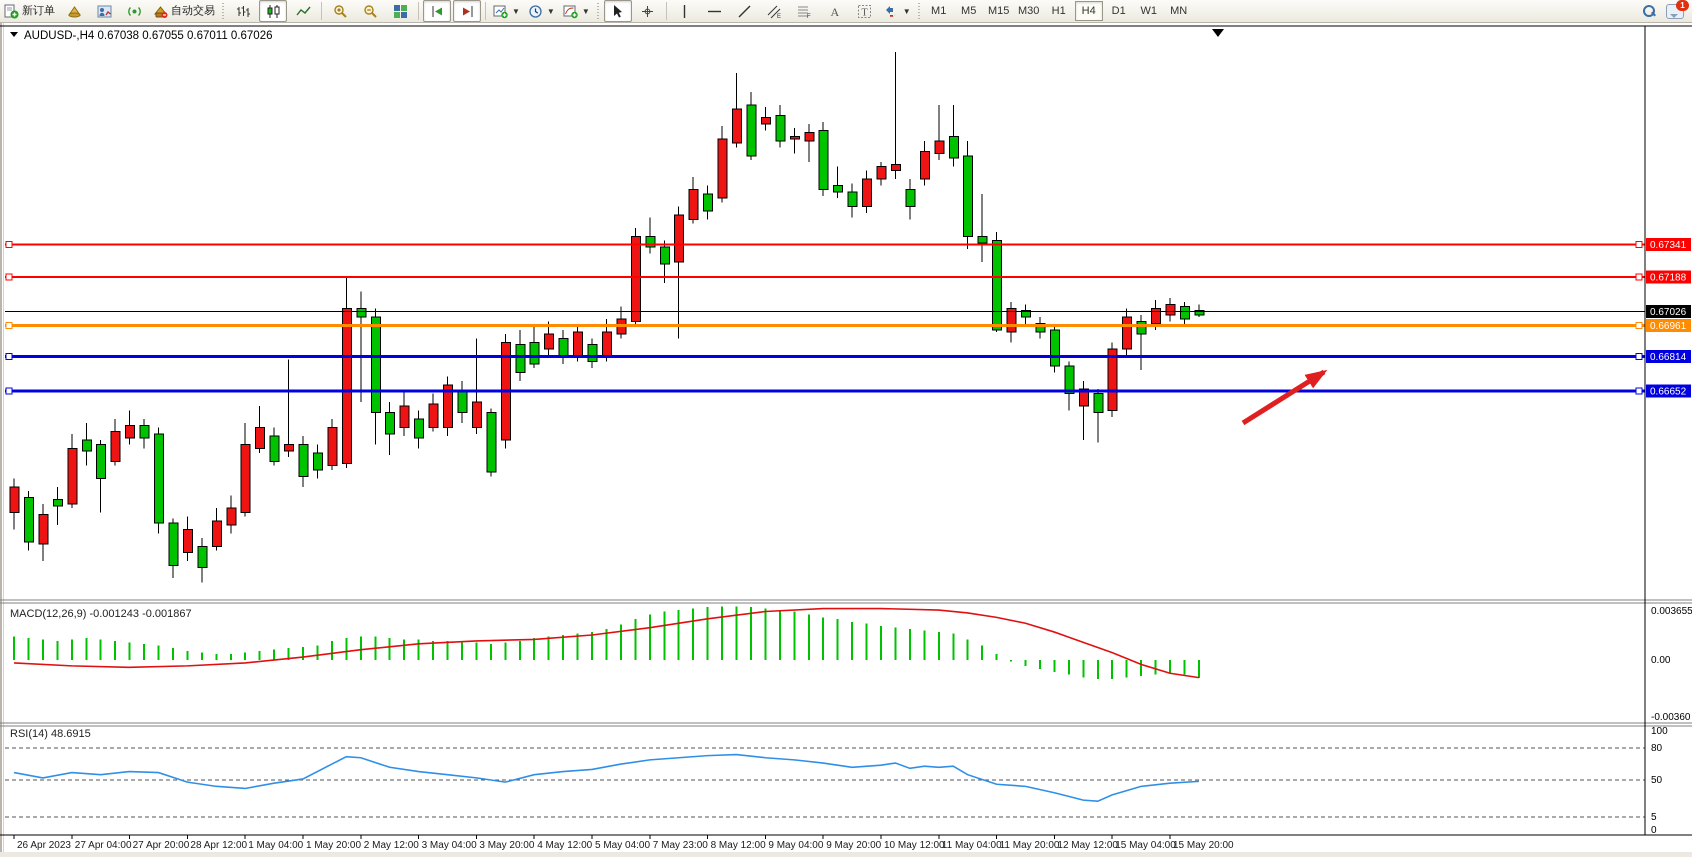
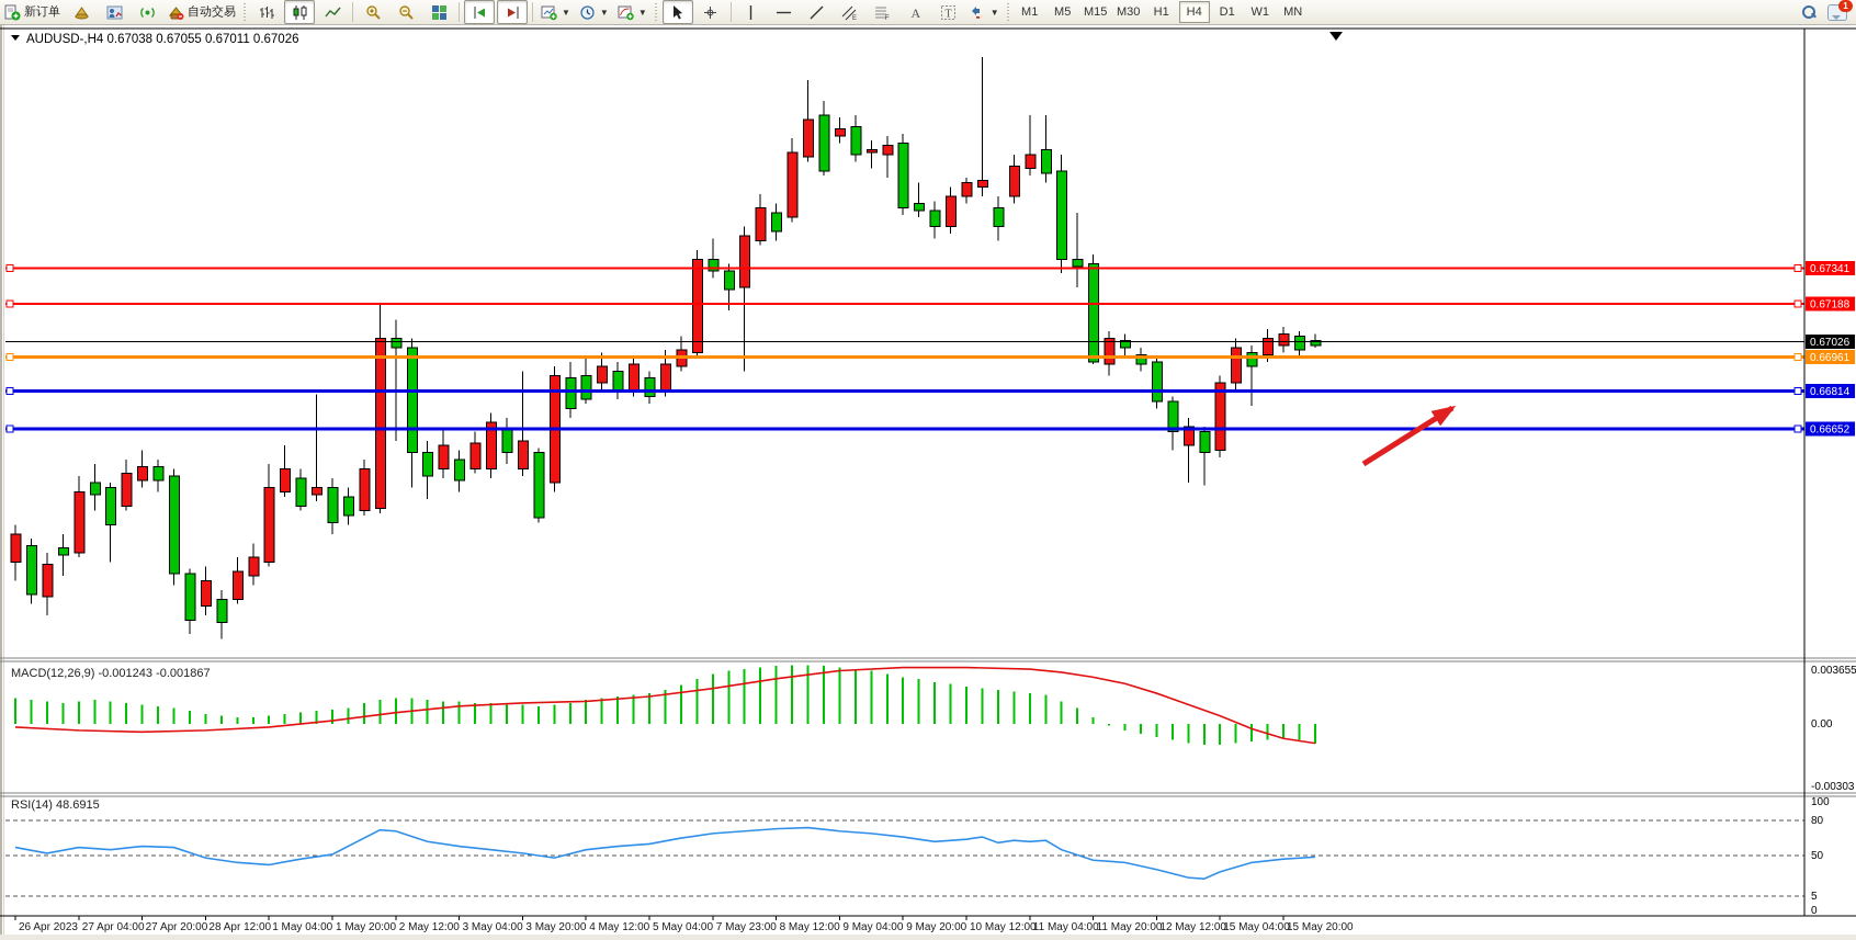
  新订单
  自动交易
  ▼
  ▼
  ▼
  A
  T
  ▼
  M1
  M5
  M15
  M30
  H1
  H4
  D1
  W1
  MN
  1
  0.003655
  0.00
- -0.00360
+ -0.00303
  100
  80
  50
  5
  0
  0.67341
  0.67188
  0.66961
  0.66814
  0.66652
  0.67026
  MACD(12,26,9) -0.001243 -0.001867
  RSI(14) 48.6915
  AUDUSD-,H4 0.67038 0.67055 0.67011 0.67026
  26 Apr 2023
  27 Apr 04:00
  27 Apr 20:00
  28 Apr 12:00
  1 May 04:00
  1 May 20:00
  2 May 12:00
  3 May 04:00
  3 May 20:00
  4 May 12:00
  5 May 04:00
  7 May 23:00
  8 May 12:00
  9 May 04:00
  9 May 20:00
  10 May 12:00
  11 May 04:00
  11 May 20:00
  12 May 12:00
  15 May 04:00
  15 May 20:00
